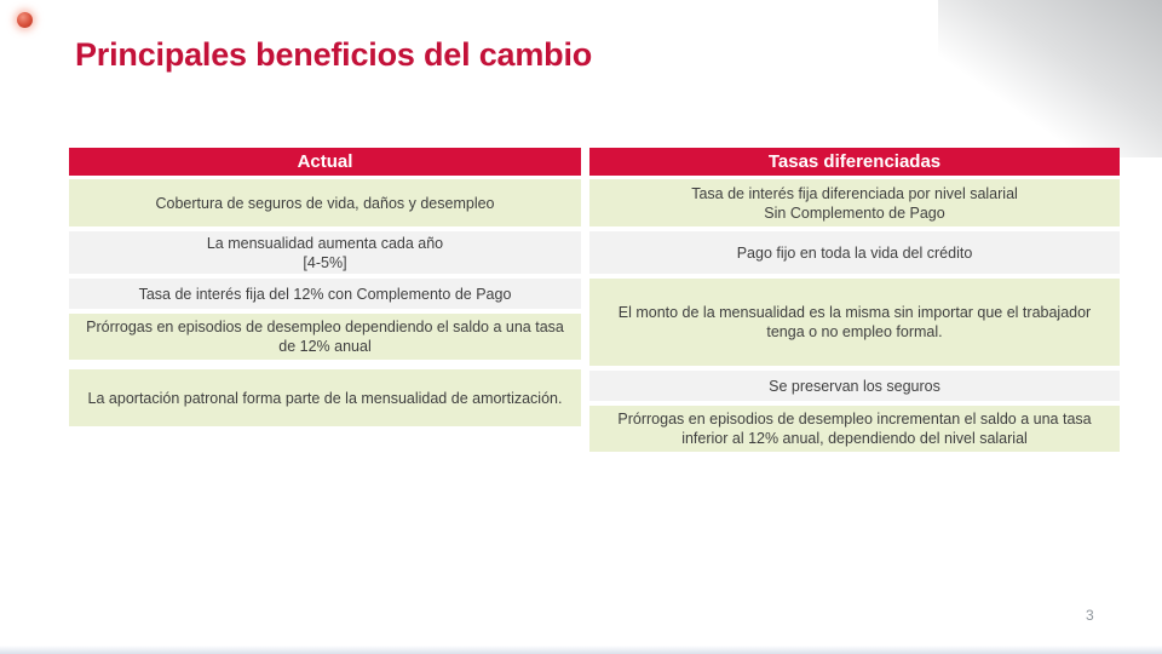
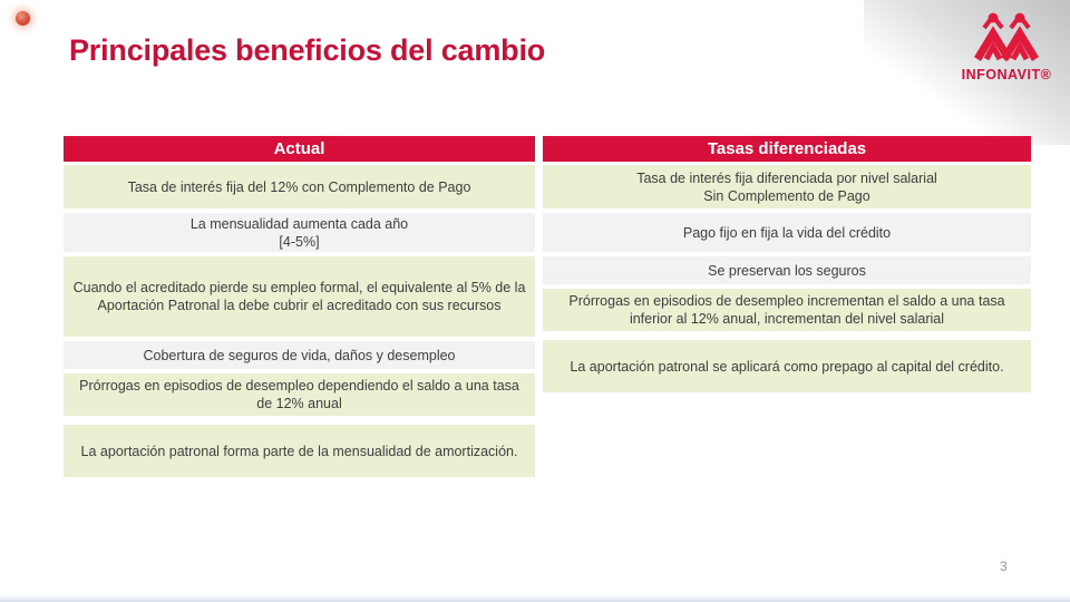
  Principales beneficios del cambio
+ INFONAVIT®
  Actual
- Cobertura de seguros de vida, daños y desempleo
+ Tasa de interés fija del 12% con Complemento de Pago
  La mensualidad aumenta cada año
  [4-5%]
+ Cuando el acreditado pierde su empleo formal, el equivalente al 5% de la Aportación Patronal la debe cubrir el acreditado con sus recursos
- Tasa de interés fija del 12% con Complemento de Pago
+ Cobertura de seguros de vida, daños y desempleo
  Prórrogas en episodios de desempleo dependiendo el saldo a una tasa de 12% anual
  La aportación patronal forma parte de la mensualidad de amortización.
  Tasas diferenciadas
  Tasa de interés fija diferenciada por nivel salarial
  Sin Complemento de Pago
- Pago fijo en toda la vida del crédito
+ Pago fijo en fija la vida del crédito
- El monto de la mensualidad es la misma sin importar que el trabajador tenga o no empleo formal.
  Se preservan los seguros
- Prórrogas en episodios de desempleo incrementan el saldo a una tasa inferior al 12% anual, dependiendo del nivel salarial
+ Prórrogas en episodios de desempleo incrementan el saldo a una tasa inferior al 12% anual, incrementan del nivel salarial
+ La aportación patronal se aplicará como prepago al capital del crédito.
  3
